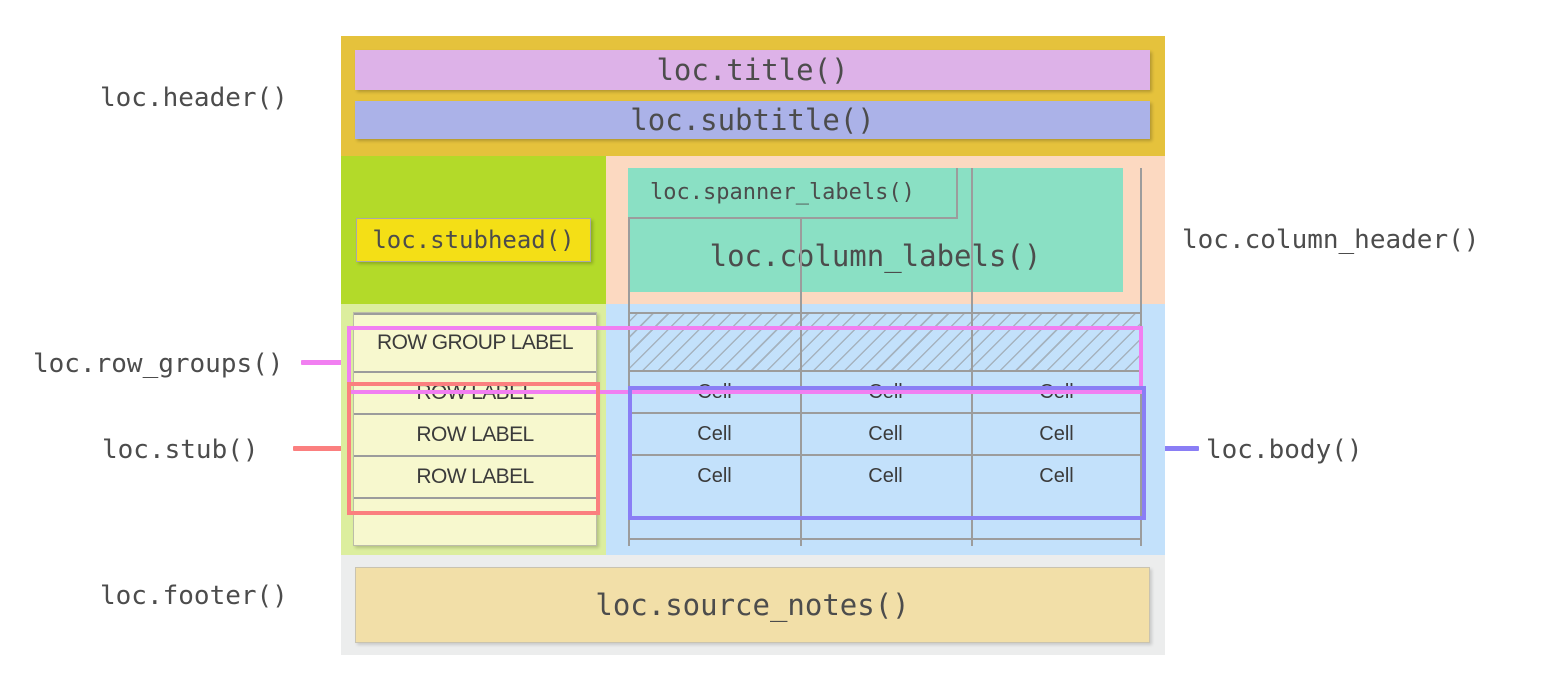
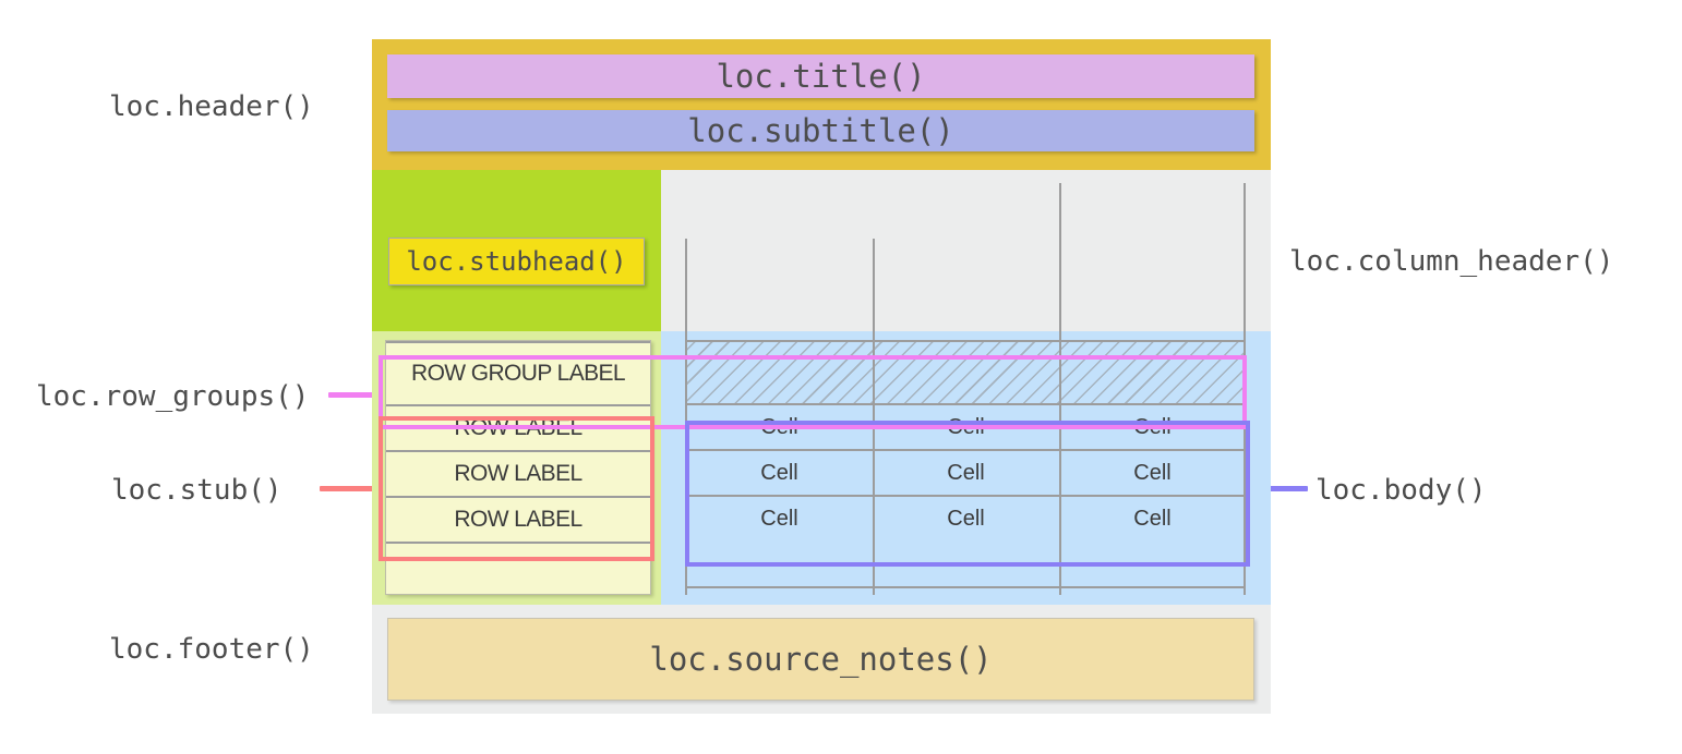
  loc.header()
  loc.row_groups()
  loc.stub()
  loc.footer()
  loc.column_header()
  loc.body()
  loc.title()
  loc.subtitle()
  loc.stubhead()
- loc.spanner_labels()
- loc.column_labels()
  ROW GROUP LABEL
  ROW LABEL
  ROW LABEL
  ROW LABEL
  Cell
  Cell
  Cell
  Cell
  Cell
  Cell
  Cell
  Cell
  Cell
  loc.source_notes()
